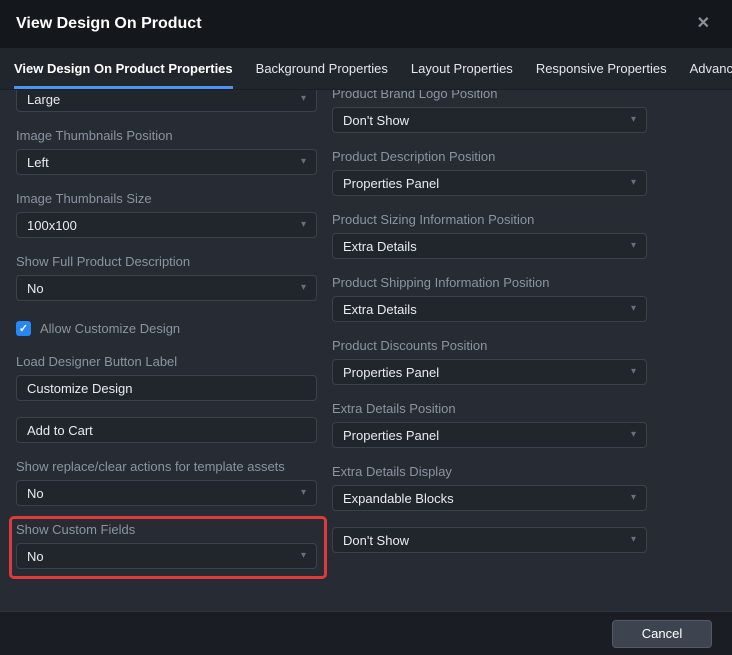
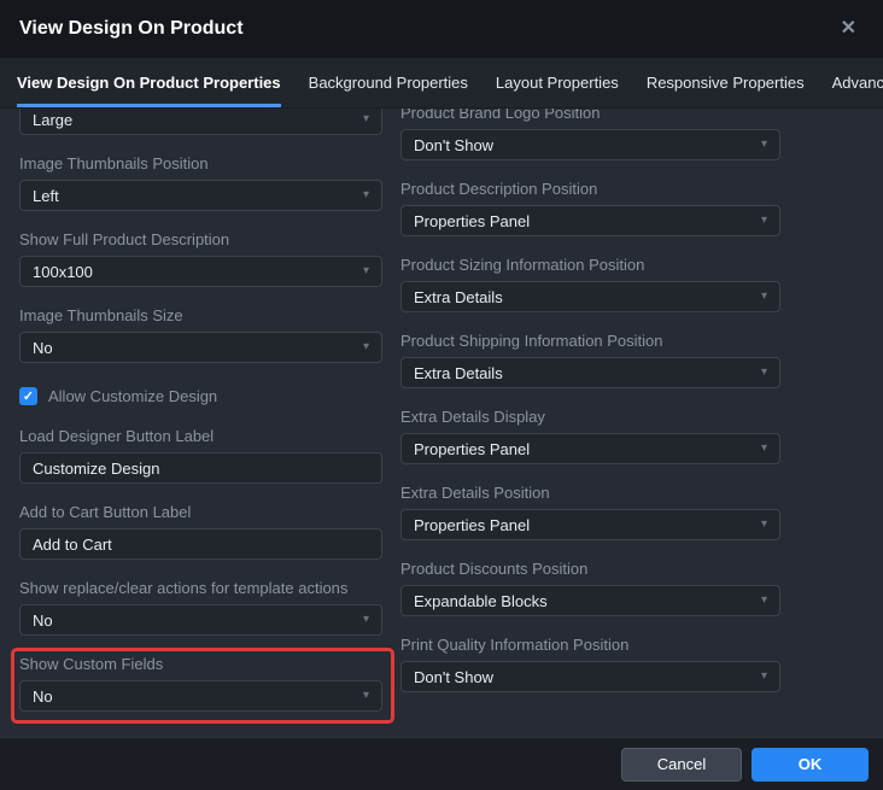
  View Design On Product
  ✕
  View Design On Product Properties
  Background Properties
  Layout Properties
  Responsive Properties
  Advanc
  Large
  ▾
  Image Thumbnails Position
  Left
  ▾
- Image Thumbnails Size
+ Show Full Product Description
  100x100
  ▾
- Show Full Product Description
+ Image Thumbnails Size
  No
  ▾
  ✓
  Allow Customize Design
  Load Designer Button Label
  Customize Design
+ Add to Cart Button Label
  Add to Cart
- Show replace/clear actions for template assets
+ Show replace/clear actions for template actions
  No
  ▾
  Show Custom Fields
  No
  ▾
  Product Brand Logo Position
  Don't Show
  ▾
  Product Description Position
  Properties Panel
  ▾
  Product Sizing Information Position
  Extra Details
  ▾
  Product Shipping Information Position
  Extra Details
  ▾
- Product Discounts Position
+ Extra Details Display
  Properties Panel
  ▾
  Extra Details Position
  Properties Panel
  ▾
- Extra Details Display
+ Product Discounts Position
  Expandable Blocks
  ▾
+ Print Quality Information Position
  Don't Show
  ▾
  Cancel
+ OK
